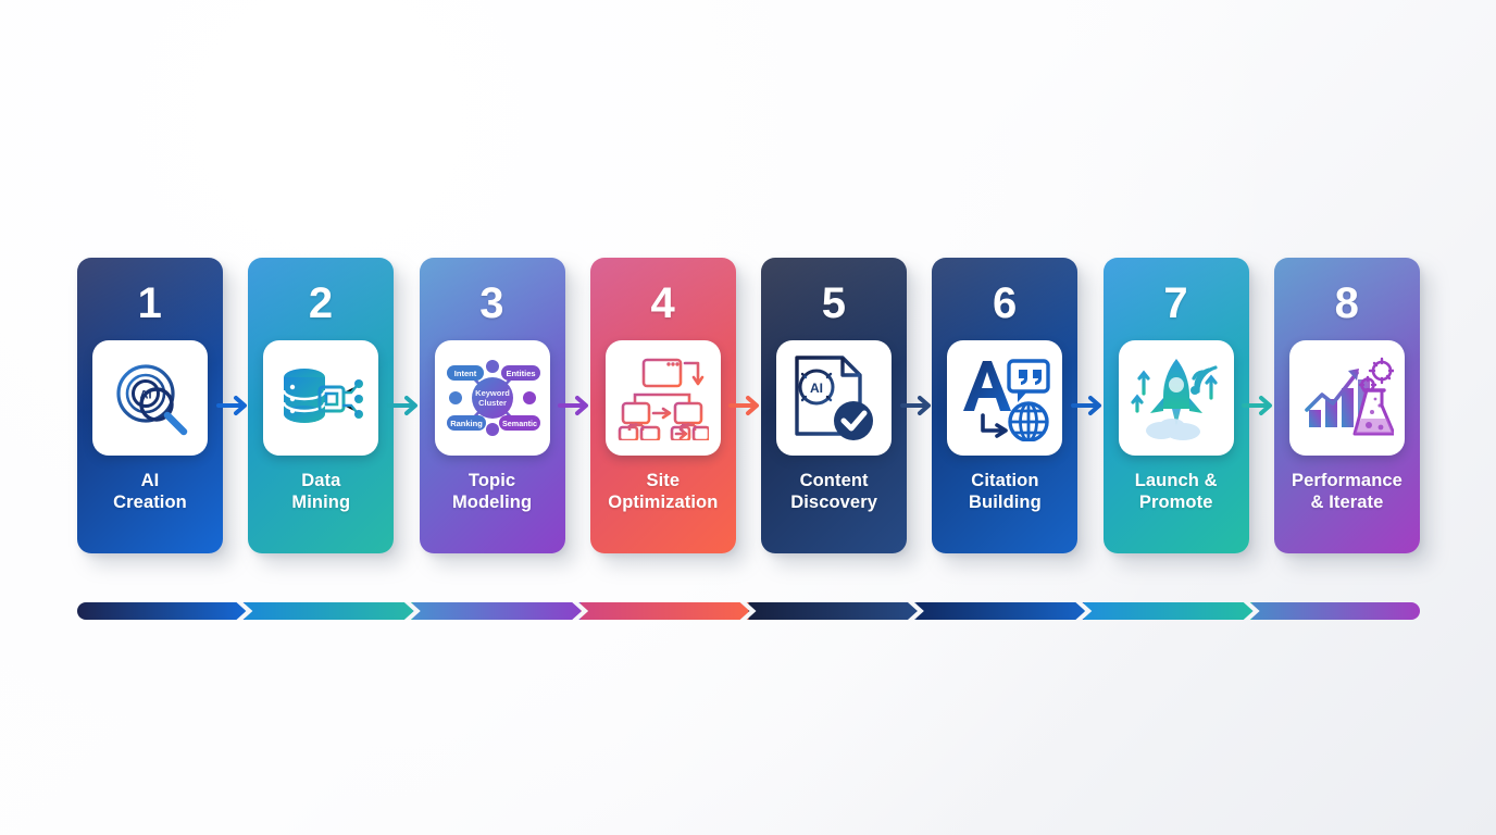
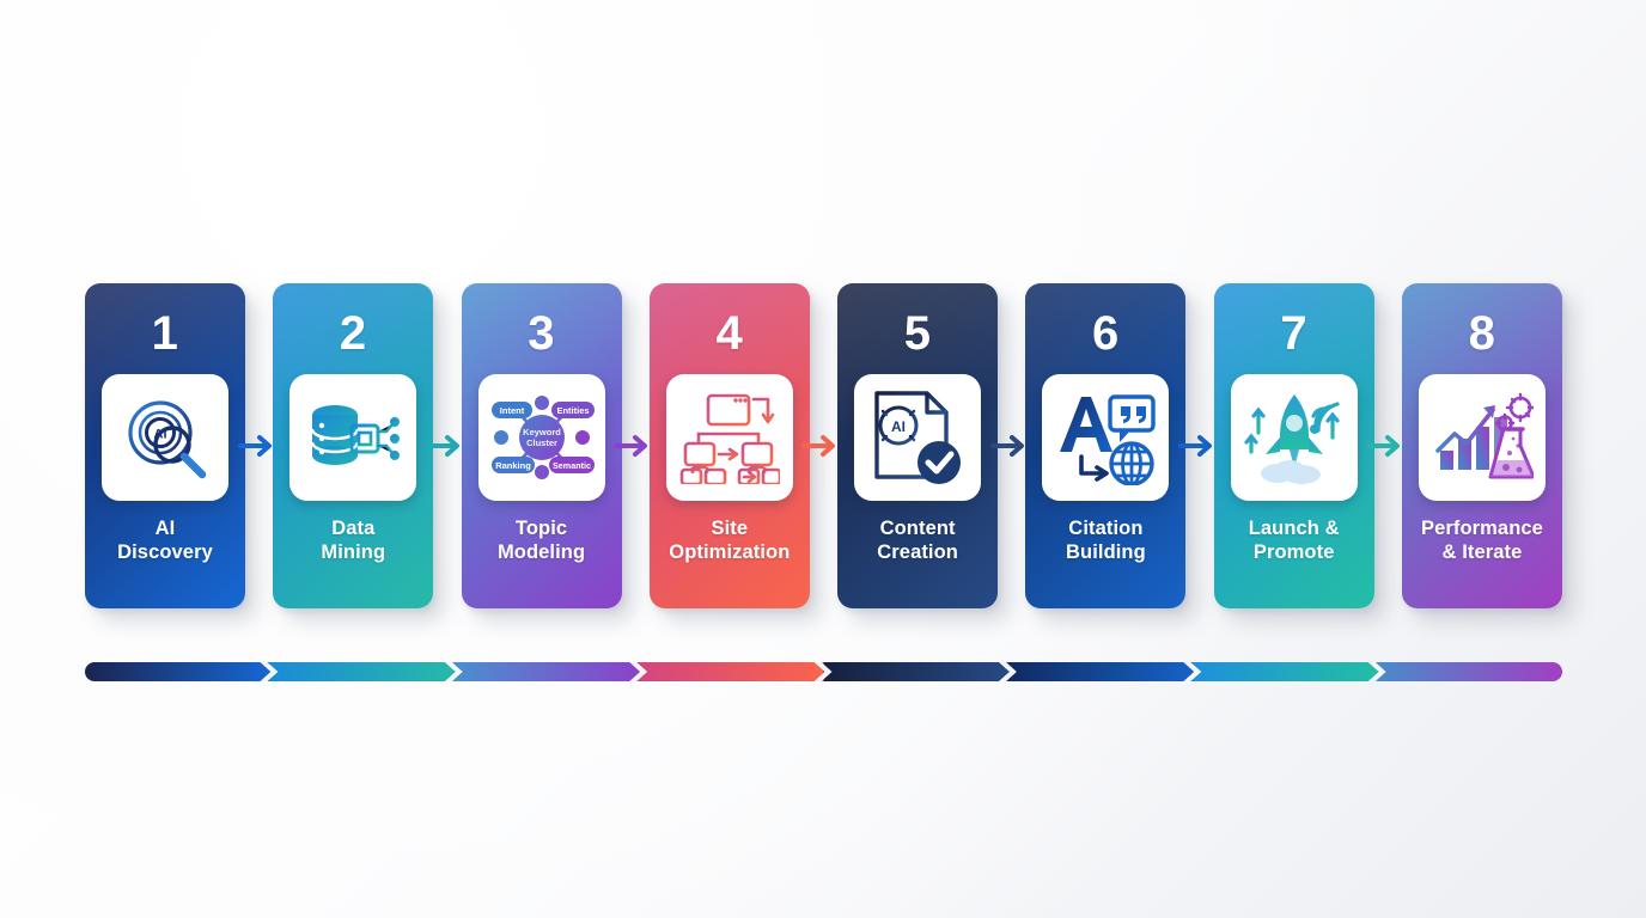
  1
  AI
- Creation
+ Discovery
  2
  Data
  Mining
  3
  Keyword
  Cluster
  Intent
  Entities
  Ranking
  Semantic
  Topic
  Modeling
  4
  Site
  Optimization
  5
  AI
  Content
- Discovery
+ Creation
  6
  Citation
  Building
  7
  Launch &
  Promote
  8
  Performance
  & Iterate
